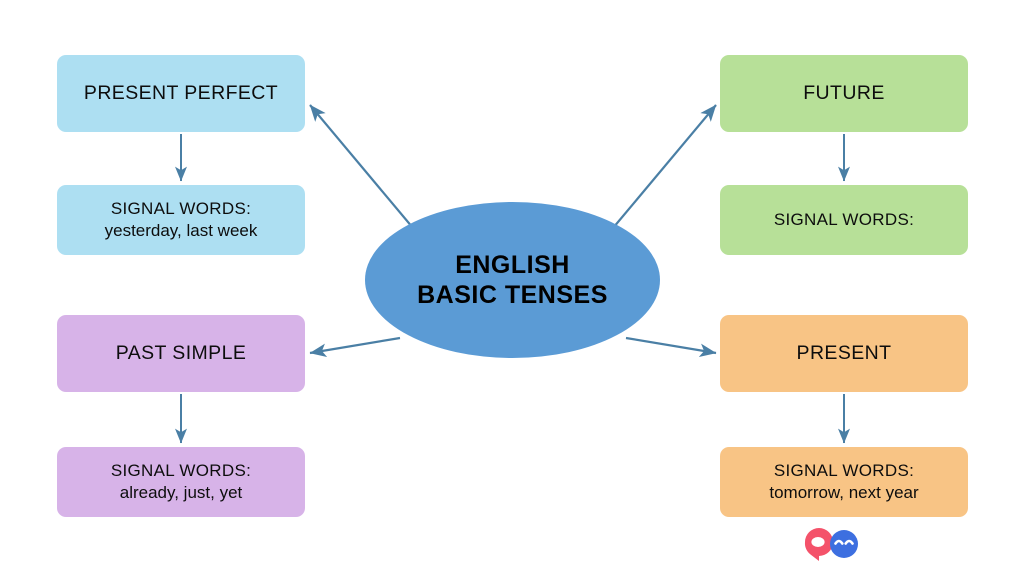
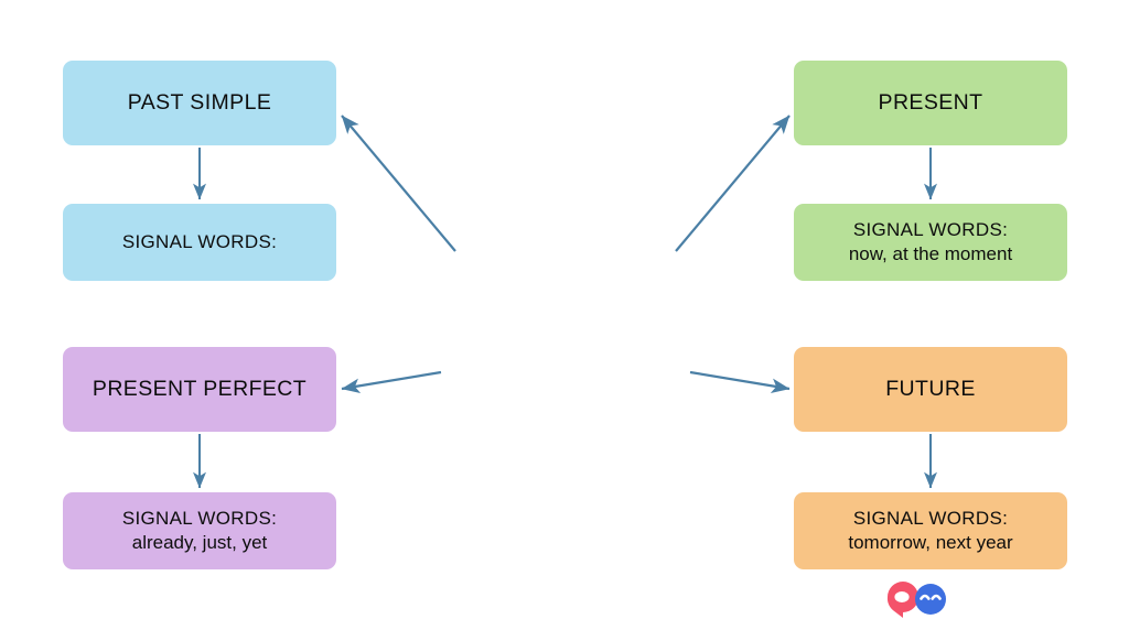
- PRESENT PERFECT
+ PAST SIMPLE
  SIGNAL WORDS:
- yesterday, last week
- PAST SIMPLE
+ PRESENT PERFECT
  SIGNAL WORDS:
  already, just, yet
- FUTURE
+ PRESENT
  SIGNAL WORDS:
+ now, at the moment
- PRESENT
+ FUTURE
  SIGNAL WORDS:
  tomorrow, next year
- ENGLISH
- BASIC TENSES
